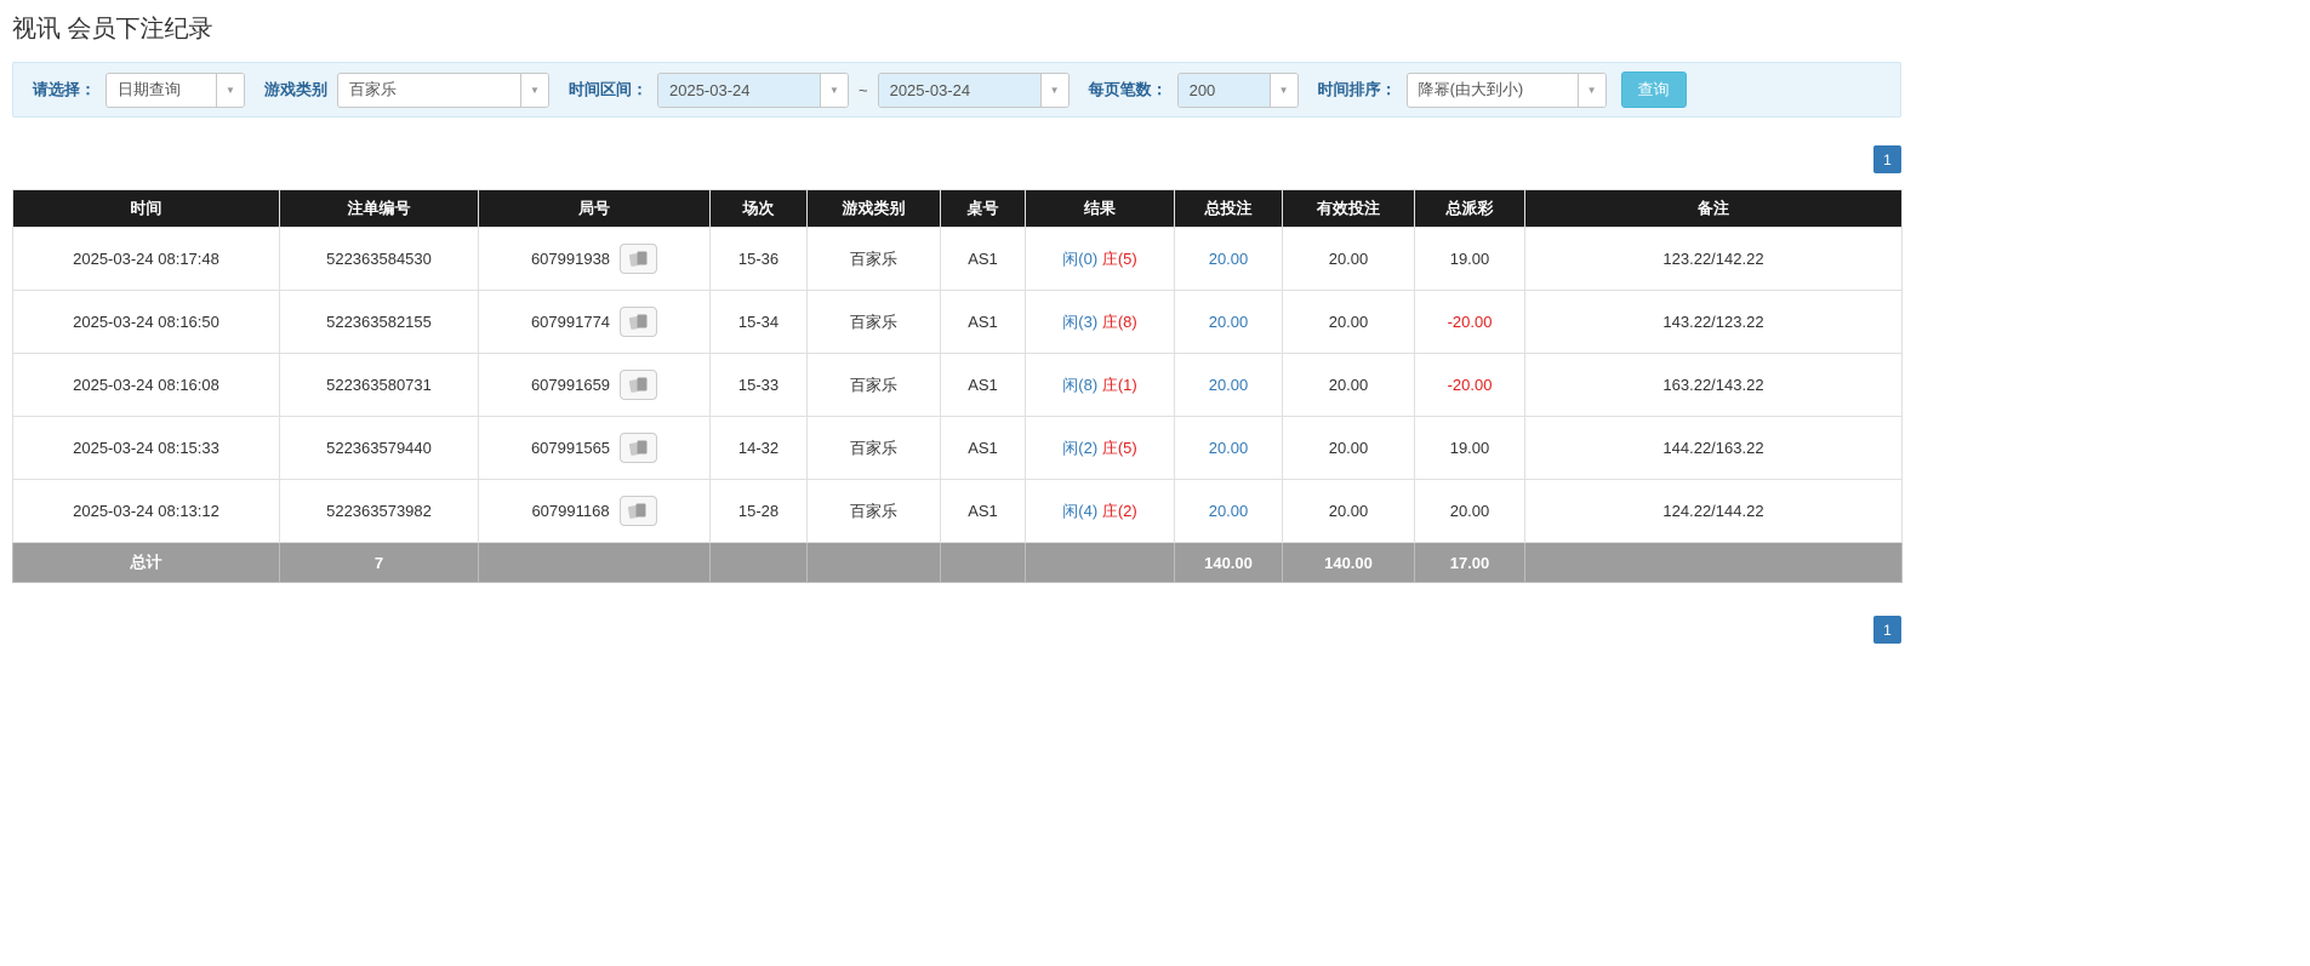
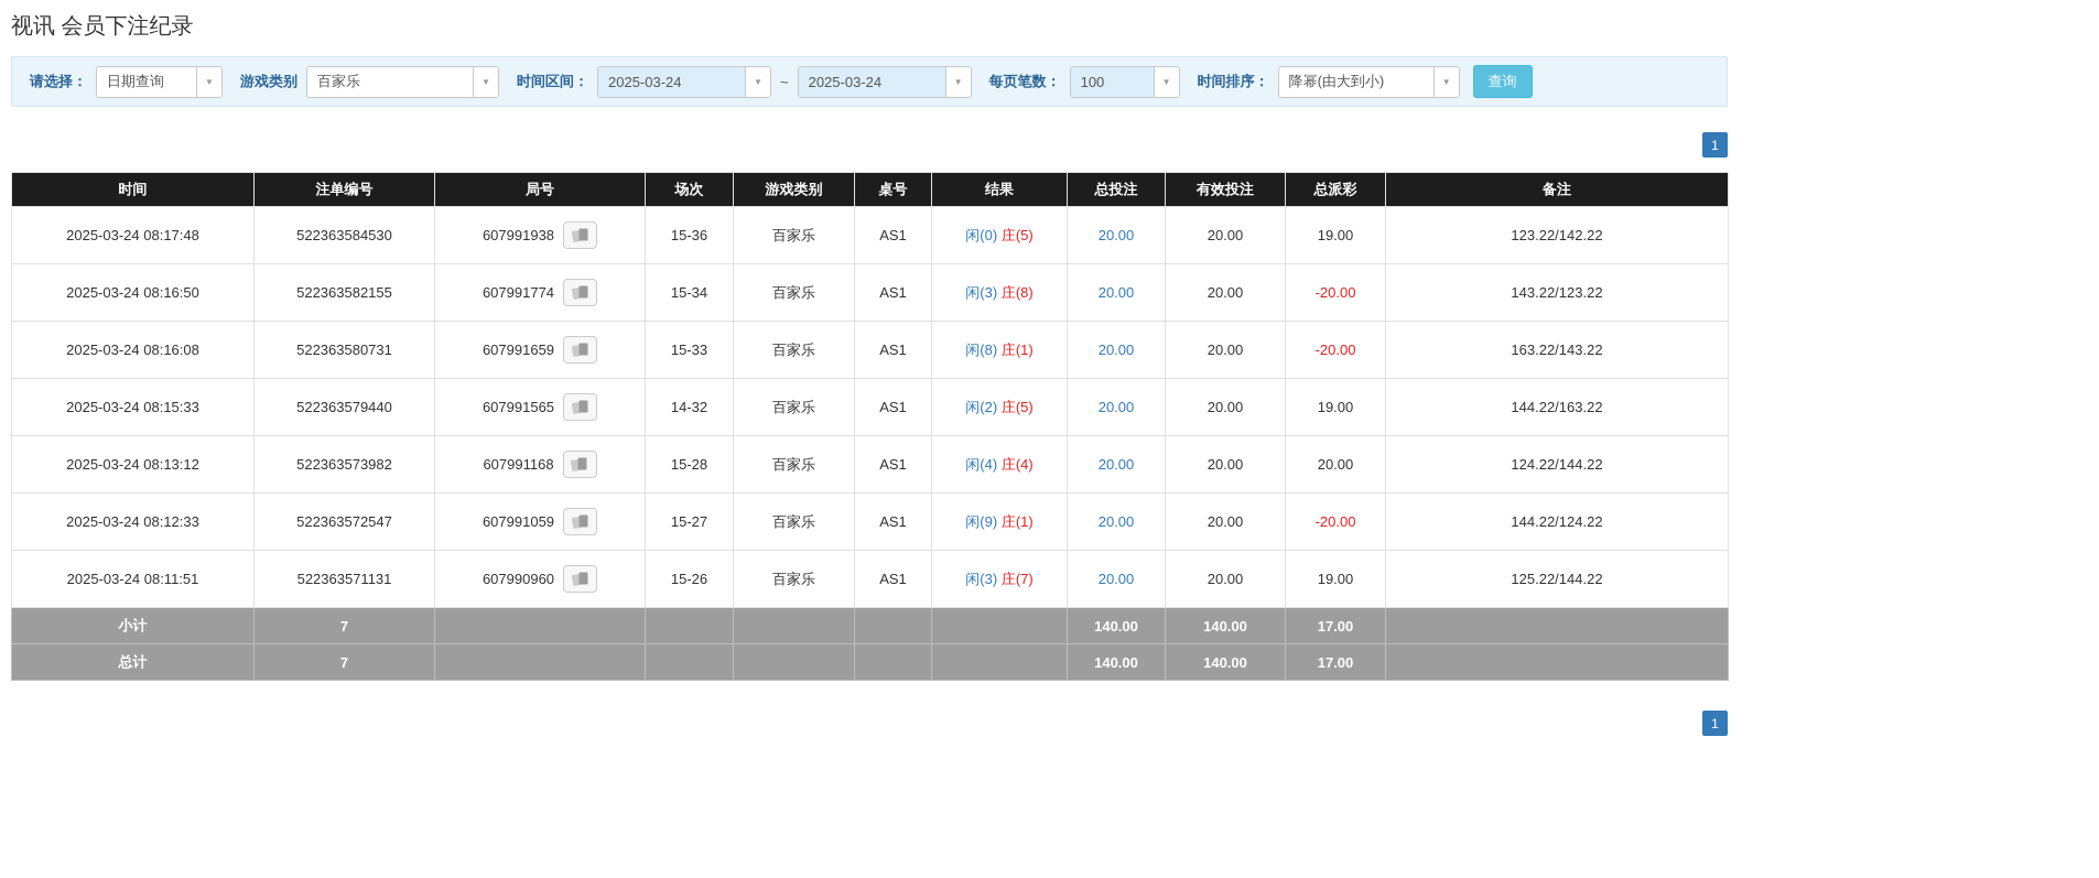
  视讯 会员下注纪录
  请选择：
  日期查询
  ▼
  游戏类别
  百家乐
  ▼
  时间区间：
  2025-03-24
  ▼
  ~
  2025-03-24
  ▼
  每页笔数：
- 200
+ 100
  ▼
  时间排序：
  降幂(由大到小)
  ▼
  查询
  1
  时间	注单编号	局号	场次	游戏类别	桌号	结果	总投注	有效投注	总派彩	备注
  2025-03-24 08:17:48	522363584530	607991938	15-36	百家乐	AS1	闲(0) 庄(5)	20.00	20.00	19.00	123.22/142.22
  2025-03-24 08:16:50	522363582155	607991774	15-34	百家乐	AS1	闲(3) 庄(8)	20.00	20.00	-20.00	143.22/123.22
  2025-03-24 08:16:08	522363580731	607991659	15-33	百家乐	AS1	闲(8) 庄(1)	20.00	20.00	-20.00	163.22/143.22
  2025-03-24 08:15:33	522363579440	607991565	14-32	百家乐	AS1	闲(2) 庄(5)	20.00	20.00	19.00	144.22/163.22
- 2025-03-24 08:13:12	522363573982	607991168	15-28	百家乐	AS1	闲(4) 庄(2)	20.00	20.00	20.00	124.22/144.22
+ 2025-03-24 08:13:12	522363573982	607991168	15-28	百家乐	AS1	闲(4) 庄(4)	20.00	20.00	20.00	124.22/144.22
+ 2025-03-24 08:12:33	522363572547	607991059	15-27	百家乐	AS1	闲(9) 庄(1)	20.00	20.00	-20.00	144.22/124.22
+ 2025-03-24 08:11:51	522363571131	607990960	15-26	百家乐	AS1	闲(3) 庄(7)	20.00	20.00	19.00	125.22/144.22
+ 小计	7						140.00	140.00	17.00
  总计	7						140.00	140.00	17.00
  1
